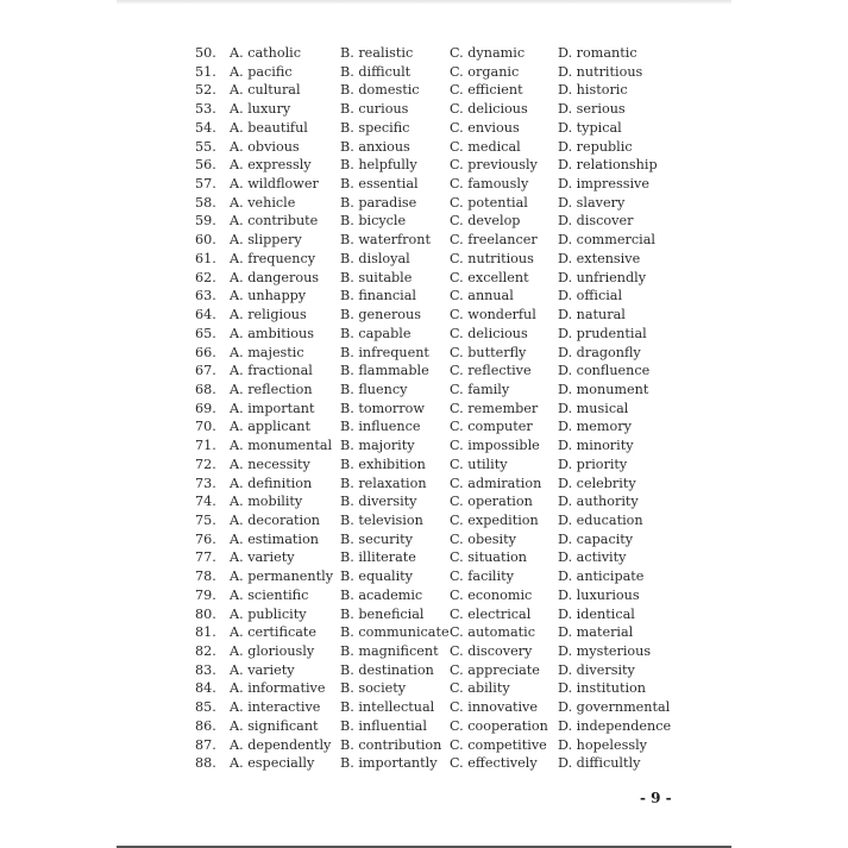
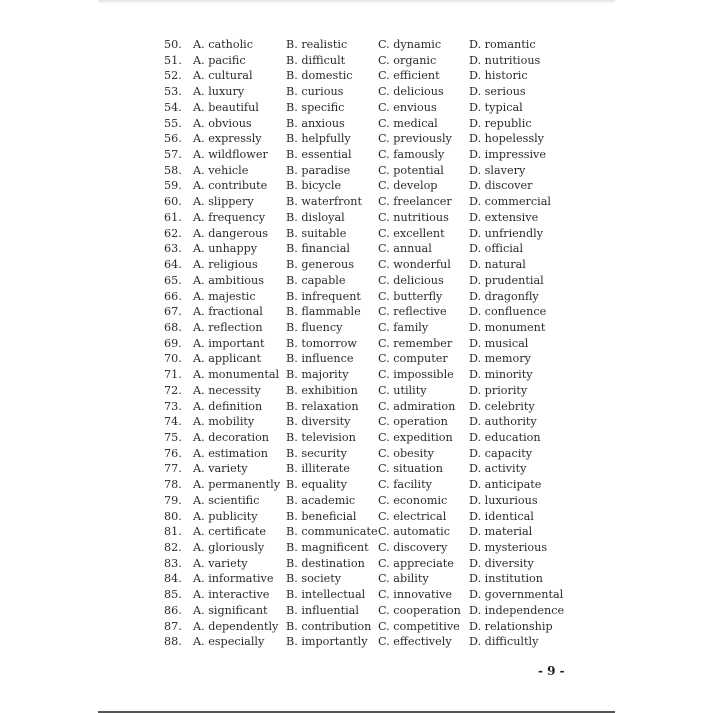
  50.
  A. catholic
  B. realistic
  C. dynamic
  D. romantic
  51.
  A. pacific
  B. difficult
  C. organic
  D. nutritious
  52.
  A. cultural
  B. domestic
  C. efficient
  D. historic
  53.
  A. luxury
  B. curious
  C. delicious
  D. serious
  54.
  A. beautiful
  B. specific
  C. envious
  D. typical
  55.
  A. obvious
  B. anxious
  C. medical
  D. republic
  56.
  A. expressly
  B. helpfully
  C. previously
- D. relationship
+ D. hopelessly
  57.
  A. wildflower
  B. essential
  C. famously
  D. impressive
  58.
  A. vehicle
  B. paradise
  C. potential
  D. slavery
  59.
  A. contribute
  B. bicycle
  C. develop
  D. discover
  60.
  A. slippery
  B. waterfront
  C. freelancer
  D. commercial
  61.
  A. frequency
  B. disloyal
  C. nutritious
  D. extensive
  62.
  A. dangerous
  B. suitable
  C. excellent
  D. unfriendly
  63.
  A. unhappy
  B. financial
  C. annual
  D. official
  64.
  A. religious
  B. generous
  C. wonderful
  D. natural
  65.
  A. ambitious
  B. capable
  C. delicious
  D. prudential
  66.
  A. majestic
  B. infrequent
  C. butterfly
  D. dragonfly
  67.
  A. fractional
  B. flammable
  C. reflective
  D. confluence
  68.
  A. reflection
  B. fluency
  C. family
  D. monument
  69.
  A. important
  B. tomorrow
  C. remember
  D. musical
  70.
  A. applicant
  B. influence
  C. computer
  D. memory
  71.
  A. monumental
  B. majority
  C. impossible
  D. minority
  72.
  A. necessity
  B. exhibition
  C. utility
  D. priority
  73.
  A. definition
  B. relaxation
  C. admiration
  D. celebrity
  74.
  A. mobility
  B. diversity
  C. operation
  D. authority
  75.
  A. decoration
  B. television
  C. expedition
  D. education
  76.
  A. estimation
  B. security
  C. obesity
  D. capacity
  77.
  A. variety
  B. illiterate
  C. situation
  D. activity
  78.
  A. permanently
  B. equality
  C. facility
  D. anticipate
  79.
  A. scientific
  B. academic
  C. economic
  D. luxurious
  80.
  A. publicity
  B. beneficial
  C. electrical
  D. identical
  81.
  A. certificate
  B. communicate
  C. automatic
  D. material
  82.
  A. gloriously
  B. magnificent
  C. discovery
  D. mysterious
  83.
  A. variety
  B. destination
  C. appreciate
  D. diversity
  84.
  A. informative
  B. society
  C. ability
  D. institution
  85.
  A. interactive
  B. intellectual
  C. innovative
  D. governmental
  86.
  A. significant
  B. influential
  C. cooperation
  D. independence
  87.
  A. dependently
  B. contribution
  C. competitive
- D. hopelessly
+ D. relationship
  88.
  A. especially
  B. importantly
  C. effectively
  D. difficultly
  - 9 -
